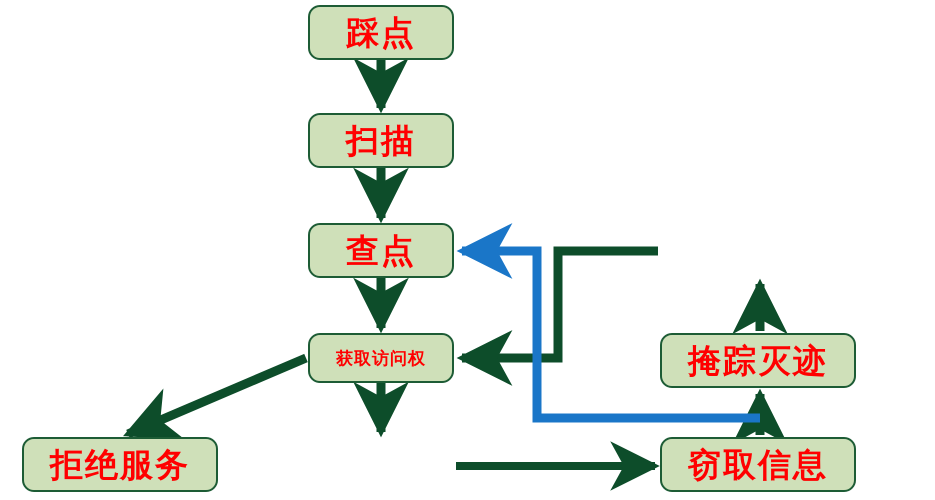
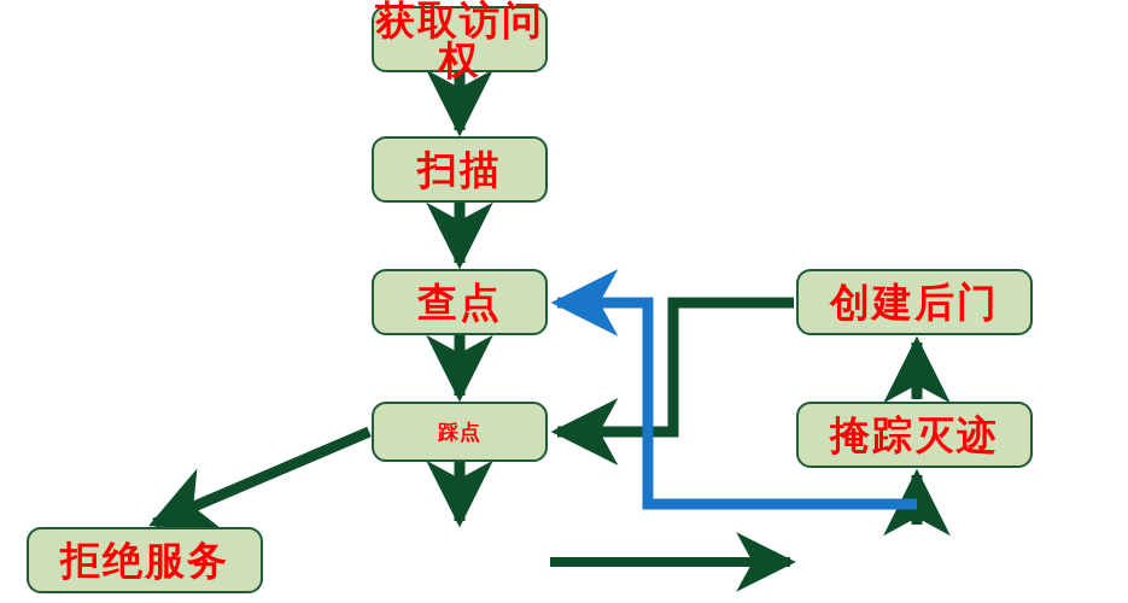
- 踩点
+ 获取访问权
  扫描
  查点
- 获取访问权
+ 踩点
  拒绝服务
- 窃取信息
  掩踪灭迹
+ 创建后门
